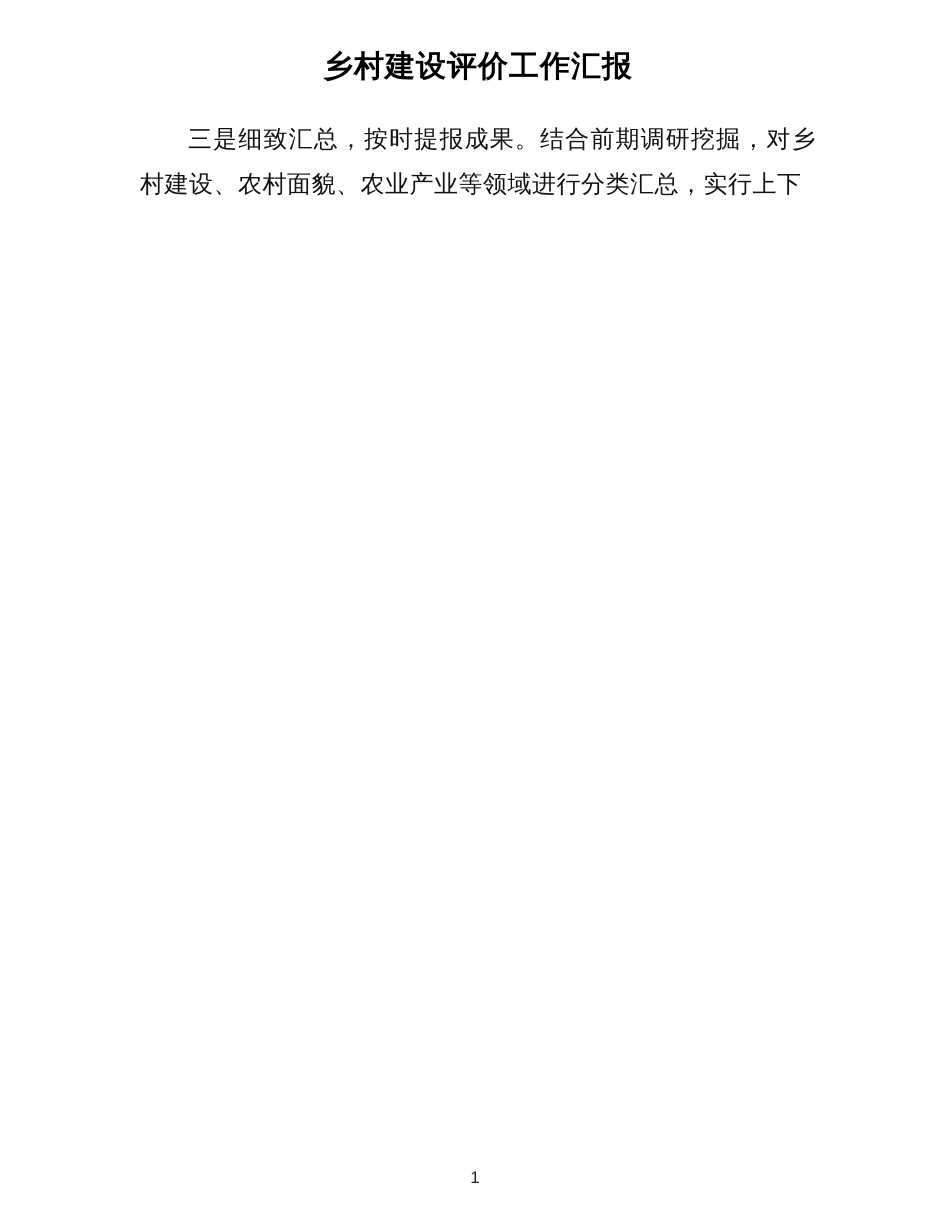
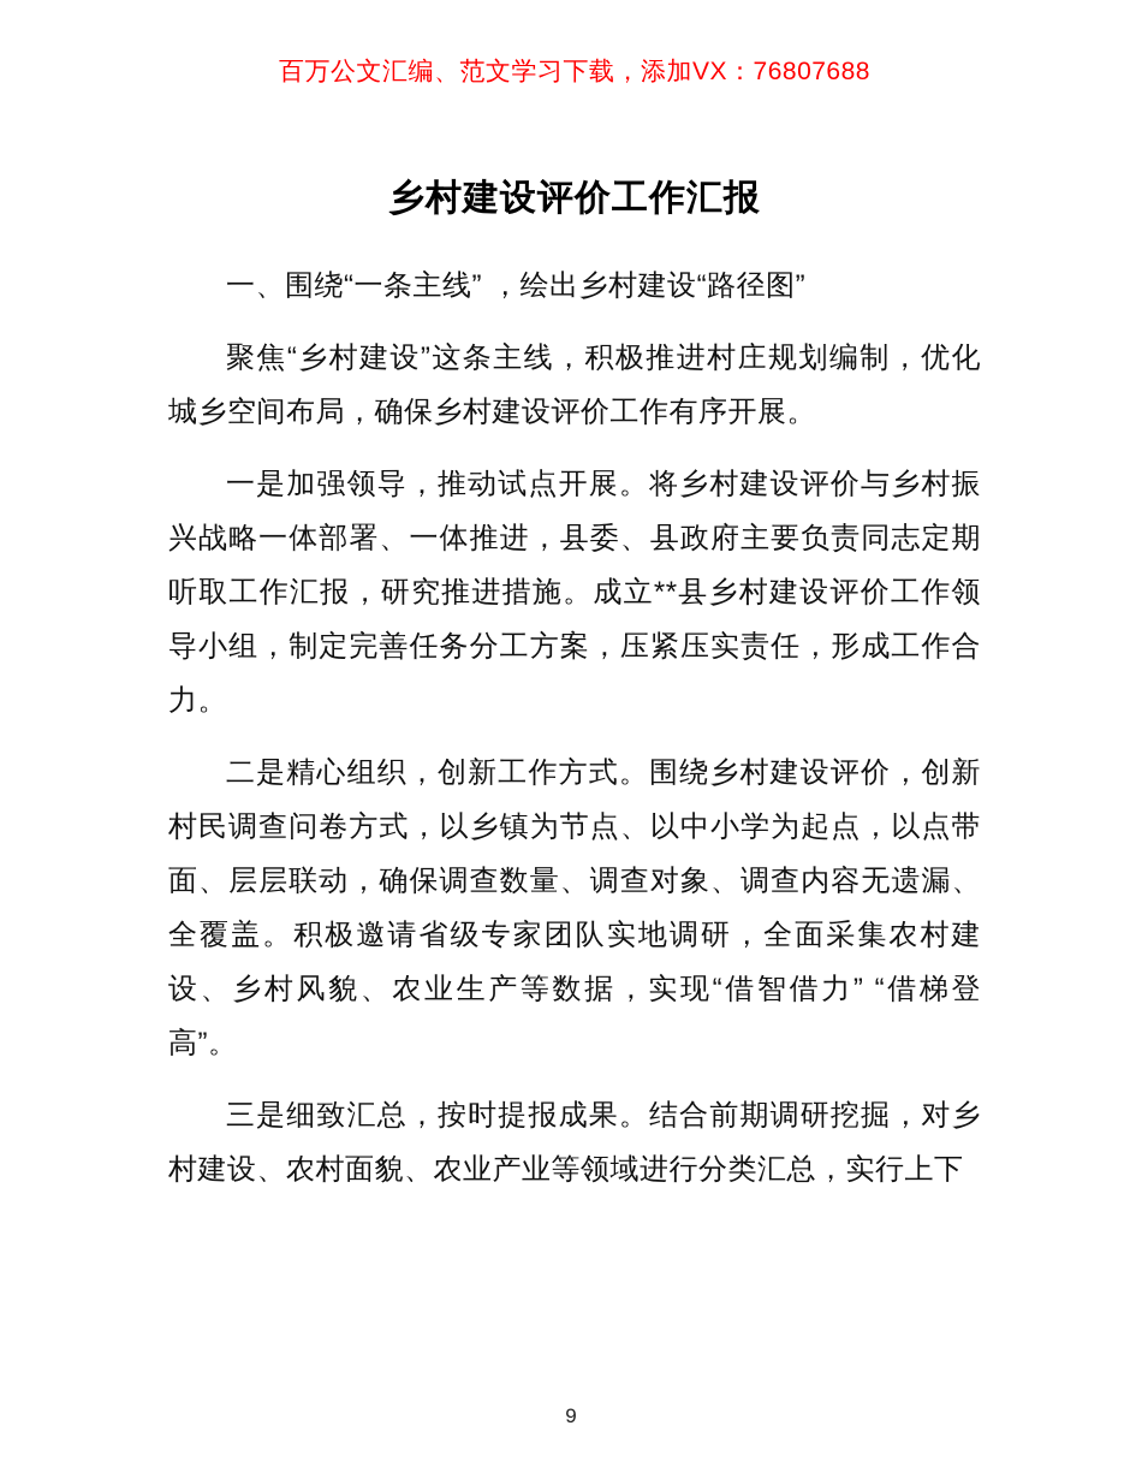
+ 百万公文汇编、范文学习下载，添加VX：76807688
  乡村建设评价工作汇报
+ 一、围绕“一条主线” ，绘出乡村建设“路径图”
+ 聚焦“乡村建设”这条主线，积极推进村庄规划编制，优化城乡空间布局，确保乡村建设评价工作有序开展。
+ 一是加强领导，推动试点开展。将乡村建设评价与乡村振兴战略一体部署、一体推进，县委、县政府主要负责同志定期听取工作汇报，研究推进措施。成立**县乡村建设评价工作领导小组，制定完善任务分工方案，压紧压实责任，形成工作合力。
+ 二是精心组织，创新工作方式。围绕乡村建设评价，创新村民调查问卷方式，以乡镇为节点、以中小学为起点，以点带面、层层联动，确保调查数量、调查对象、调查内容无遗漏、全覆盖。积极邀请省级专家团队实地调研，全面采集农村建设、乡村风貌、农业生产等数据，实现“借智借力” “借梯登高”。
  三是细致汇总，按时提报成果。结合前期调研挖掘，对乡村建设、农村面貌、农业产业等领域进行分类汇总，实行上下
- 1
+ 9
